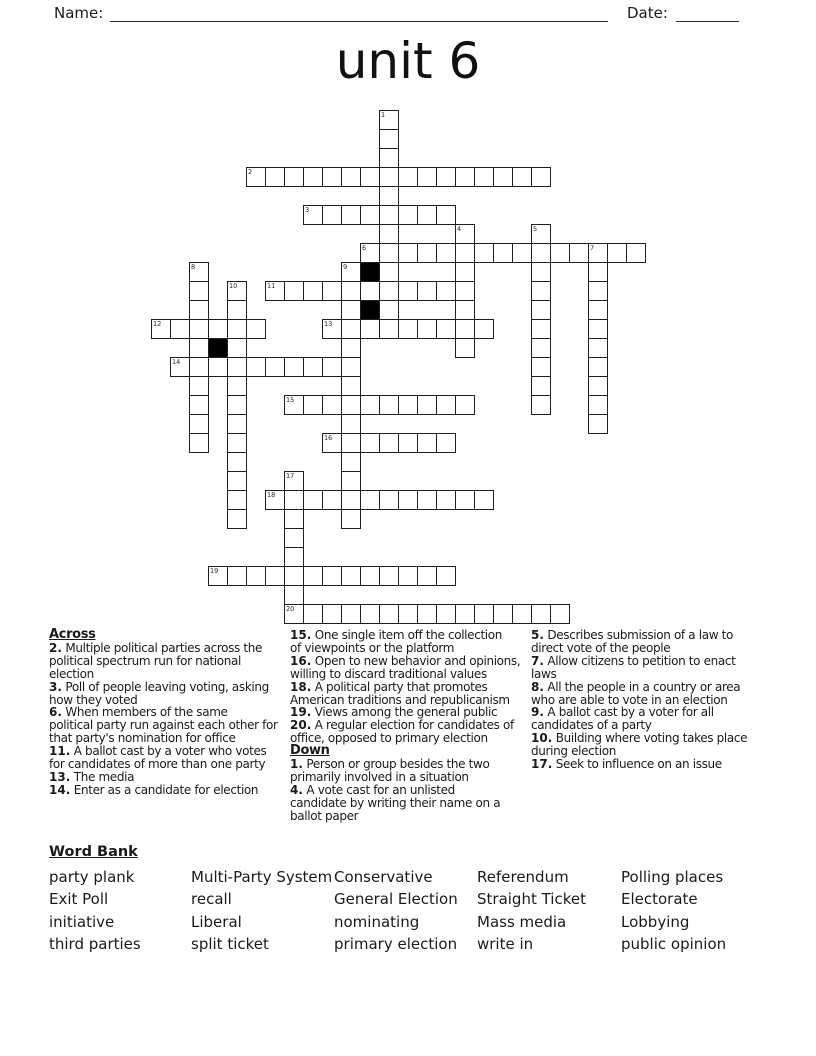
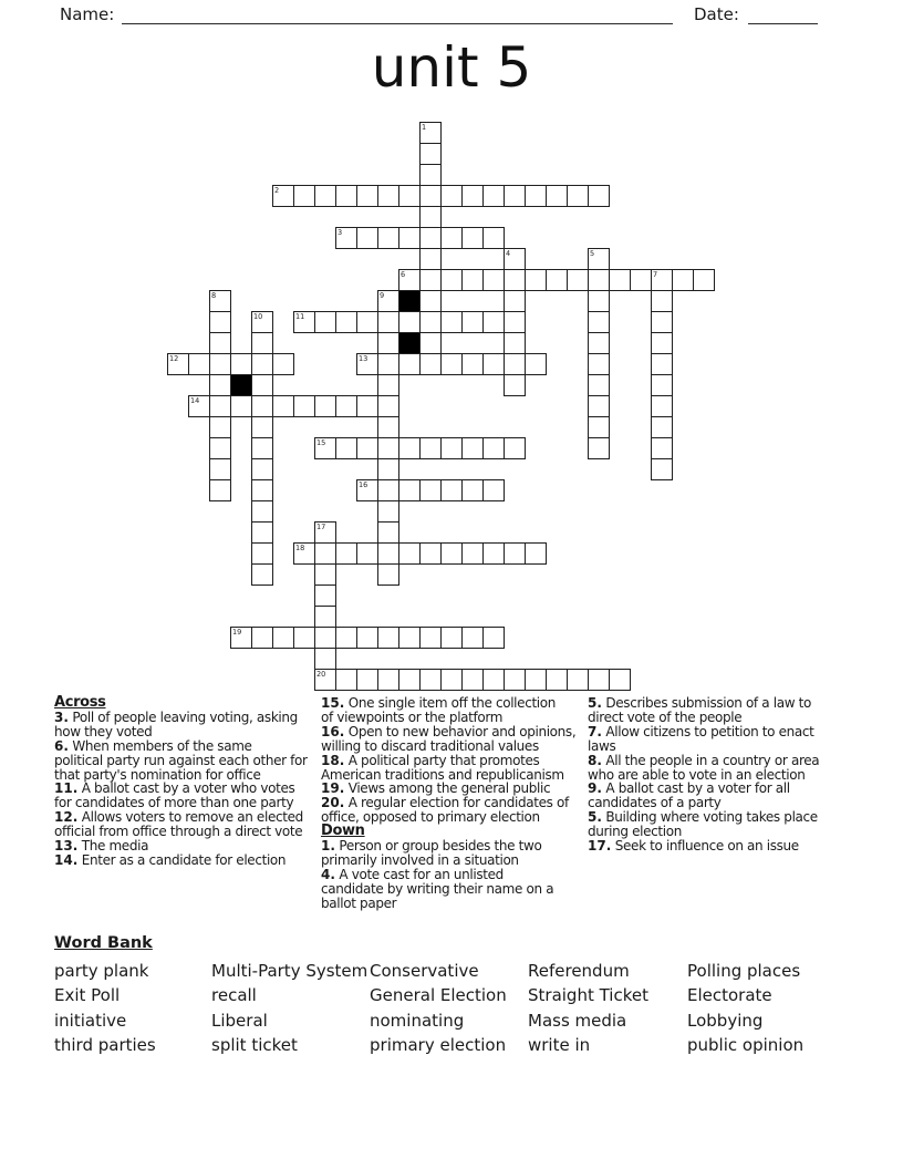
  Name:
  Date:
- unit 6
+ unit 5
  1
  2
  3
  4
  5
  6
  7
  8
  9
  10
  11
  12
  13
  14
  15
  16
  17
  20
  18
  19
  Across
- 2. Multiple political parties across the
- political spectrum run for national
- election
  3. Poll of people leaving voting, asking
  how they voted
  6. When members of the same
  political party run against each other for
  that party's nomination for office
  11. A ballot cast by a voter who votes
  for candidates of more than one party
+ 12. Allows voters to remove an elected
+ official from office through a direct vote
  13. The media
  14. Enter as a candidate for election
  15. One single item off the collection
  of viewpoints or the platform
  16. Open to new behavior and opinions,
  willing to discard traditional values
  18. A political party that promotes
  American traditions and republicanism
  19. Views among the general public
  20. A regular election for candidates of
  office, opposed to primary election
  Down
  1. Person or group besides the two
  primarily involved in a situation
  4. A vote cast for an unlisted
  candidate by writing their name on a
  ballot paper
  5. Describes submission of a law to
  direct vote of the people
  7. Allow citizens to petition to enact
  laws
  8. All the people in a country or area
  who are able to vote in an election
  9. A ballot cast by a voter for all
  candidates of a party
- 10. Building where voting takes place
+ 5. Building where voting takes place
  during election
  17. Seek to influence on an issue
  Word Bank
  party plank
  Multi-Party System
  Conservative
  Referendum
  Polling places
  Exit Poll
  recall
  General Election
  Straight Ticket
  Electorate
  initiative
  Liberal
  nominating
  Mass media
  Lobbying
  third parties
  split ticket
  primary election
  write in
  public opinion
